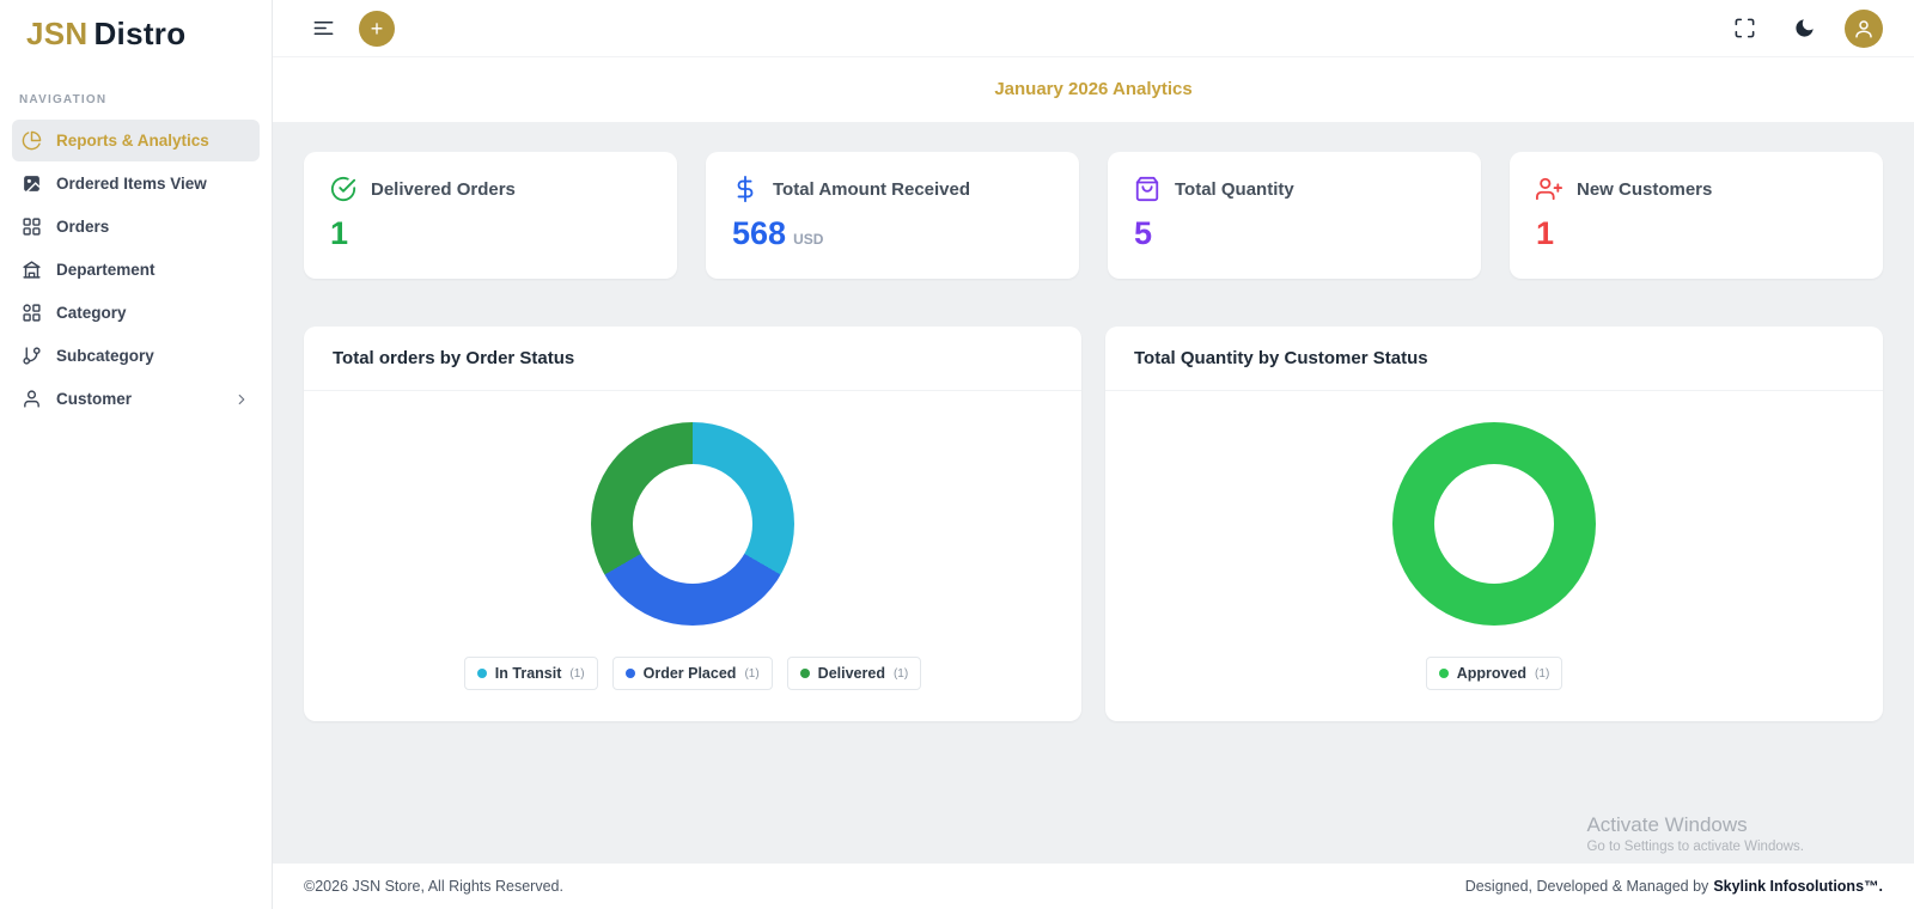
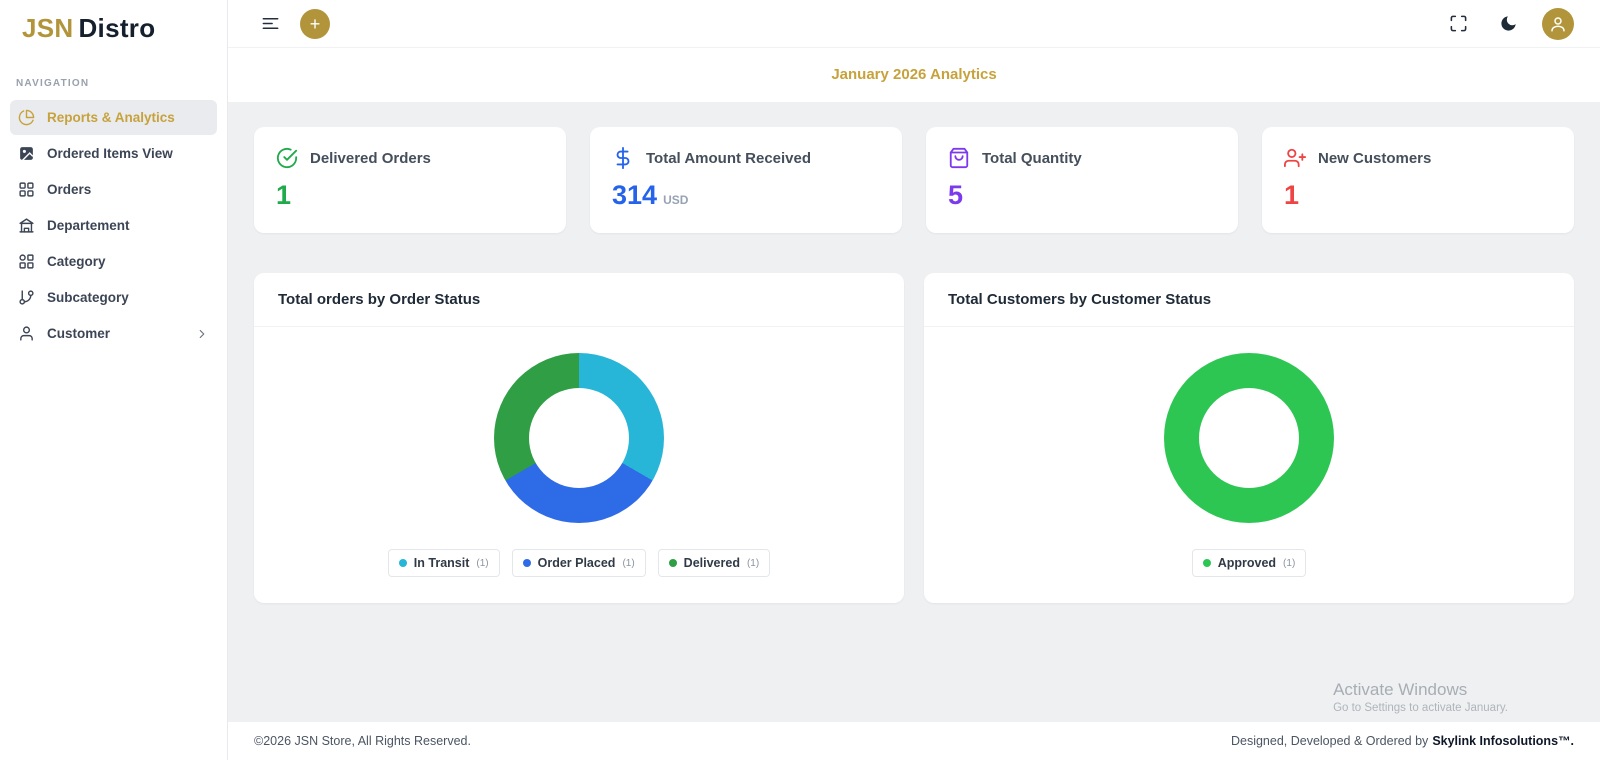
  JSN Distro
  NAVIGATION
  Reports & Analytics
  Ordered Items View
  Orders
  Departement
  Category
  Subcategory
  Customer
  +
  January 2026 Analytics
  Delivered Orders
  1
  Total Amount Received
- 568 USD
+ 314 USD
  Total Quantity
  5
  New Customers
  1
  Total orders by Order Status
  In Transit
  (1)
  Order Placed
  (1)
  Delivered
  (1)
- Total Quantity by Customer Status
+ Total Customers by Customer Status
  Approved
  (1)
  Activate Windows
- Go to Settings to activate Windows.
+ Go to Settings to activate January.
  ©2026 JSN Store, All Rights Reserved.
- Designed, Developed & Managed by Skylink Infosolutions™.
+ Designed, Developed & Ordered by Skylink Infosolutions™.
